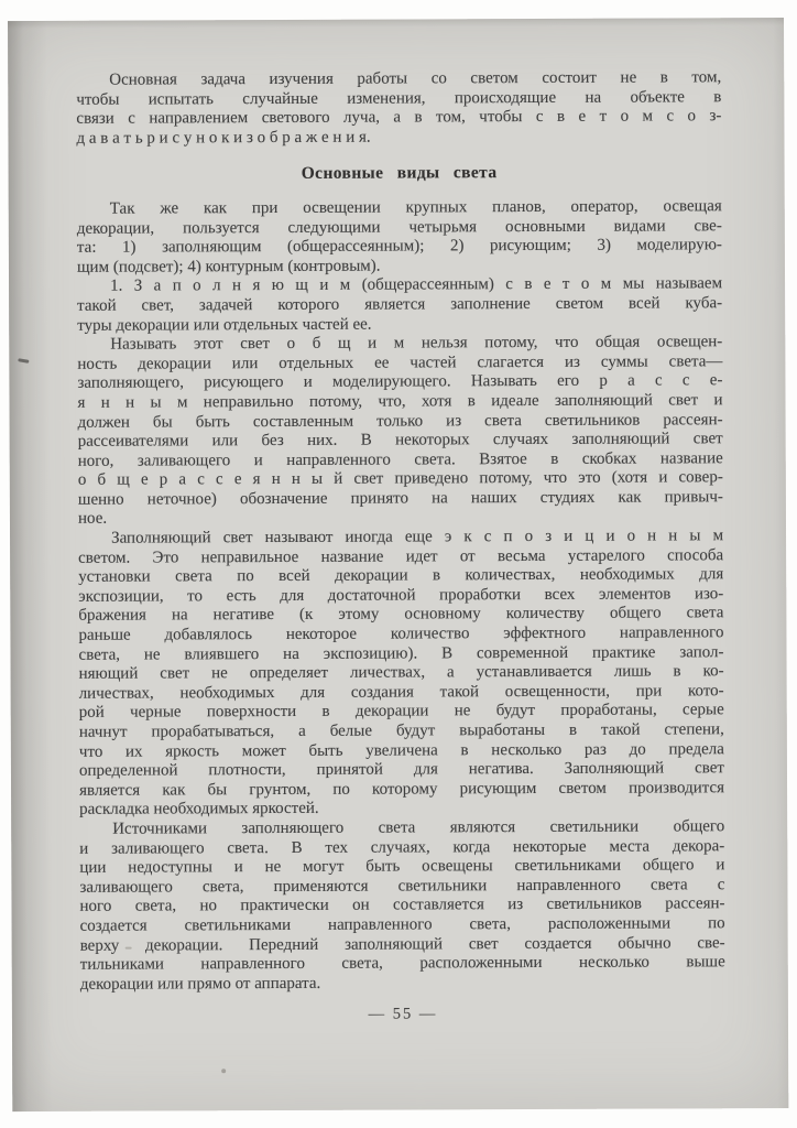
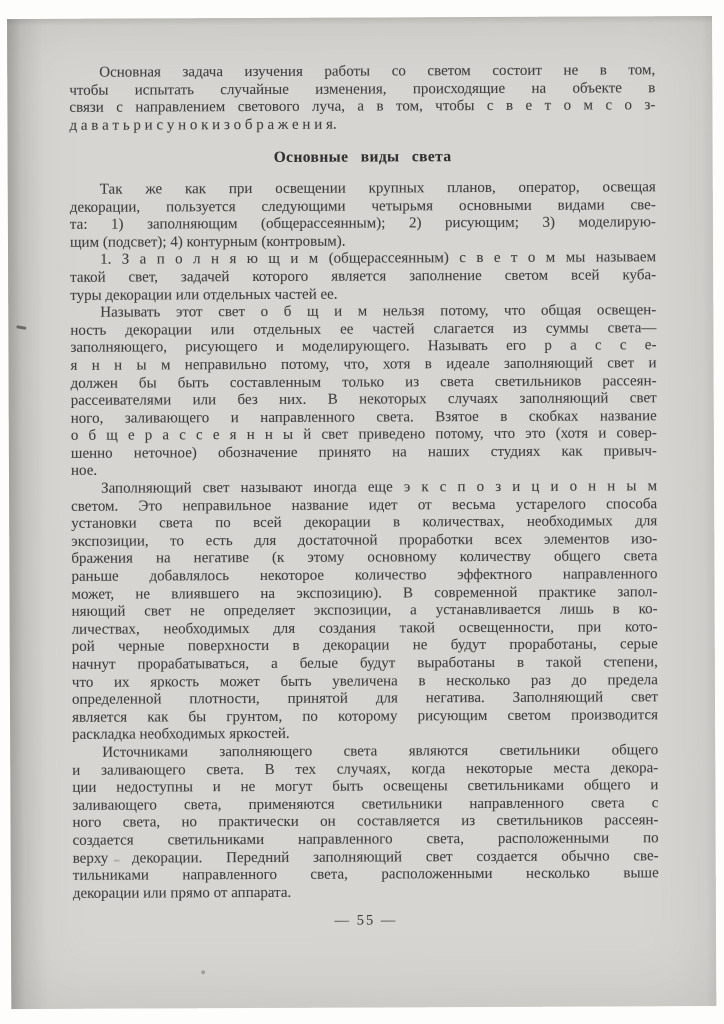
  Основная задача изучения работы со светом состоит не в том,
  чтобы испытать случайные изменения, происходящие на объекте в
  связи с направлением светового луча, а в том, чтобы с в е т о м с о з-
  д а в а т ь р и с у н о к и з о б р а ж е н и я.
  Основные виды света
  Так же как при освещении крупных планов, оператор, освещая
  декорации, пользуется следующими четырьмя основными видами све-
  та: 1) заполняющим (общерассеянным); 2) рисующим; 3) моделирую-
  щим (подсвет); 4) контурным (контровым).
  1. З а п о л н я ю щ и м (общерассеянным) с в е т о м мы называем
  такой свет, задачей которого является заполнение светом всей куба-
  туры декорации или отдельных частей ее.
  Называть этот свет о б щ и м нельзя потому, что общая освещен-
  ность декорации или отдельных ее частей слагается из суммы света—
  заполняющего, рисующего и моделирующего. Называть его р а с с е-
  я н н ы м неправильно потому, что, хотя в идеале заполняющий свет и
  должен бы быть составленным только из света светильников рассеян-
  рассеивателями или без них. В некоторых случаях заполняющий свет
  ного, заливающего и направленного света. Взятое в скобках название
  о б щ е р а с с е я н н ы й свет приведено потому, что это (хотя и совер-
  шенно неточное) обозначение принято на наших студиях как привыч-
  ное.
  Заполняющий свет называют иногда еще э к с п о з и ц и о н н ы м
  светом. Это неправильное название идет от весьма устарелого способа
  установки света по всей декорации в количествах, необходимых для
  экспозиции, то есть для достаточной проработки всех элементов изо-
  бражения на негативе (к этому основному количеству общего света
  раньше добавлялось некоторое количество эффектного направленного
- света, не влиявшего на экспозицию). В современной практике запол-
+ может, не влиявшего на экспозицию). В современной практике запол-
- няющий свет не определяет личествах, а устанавливается лишь в ко-
+ няющий свет не определяет экспозиции, а устанавливается лишь в ко-
  личествах, необходимых для создания такой освещенности, при кото-
  рой черные поверхности в декорации не будут проработаны, серые
  начнут прорабатываться, а белые будут выработаны в такой степени,
  что их яркость может быть увеличена в несколько раз до предела
  определенной плотности, принятой для негатива. Заполняющий свет
  является как бы грунтом, по которому рисующим светом производится
  раскладка необходимых яркостей.
  Источниками заполняющего света являются светильники общего
  и заливающего света. В тех случаях, когда некоторые места декора-
  ции недоступны и не могут быть освещены светильниками общего и
  заливающего света, применяются светильники направленного света с
  ного света, но практически он составляется из светильников рассеян-
  создается светильниками направленного света, расположенными по
  верху декорации. Передний заполняющий свет создается обычно све-
  тильниками направленного света, расположенными несколько выше
  декорации или прямо от аппарата.
  — 55 —
